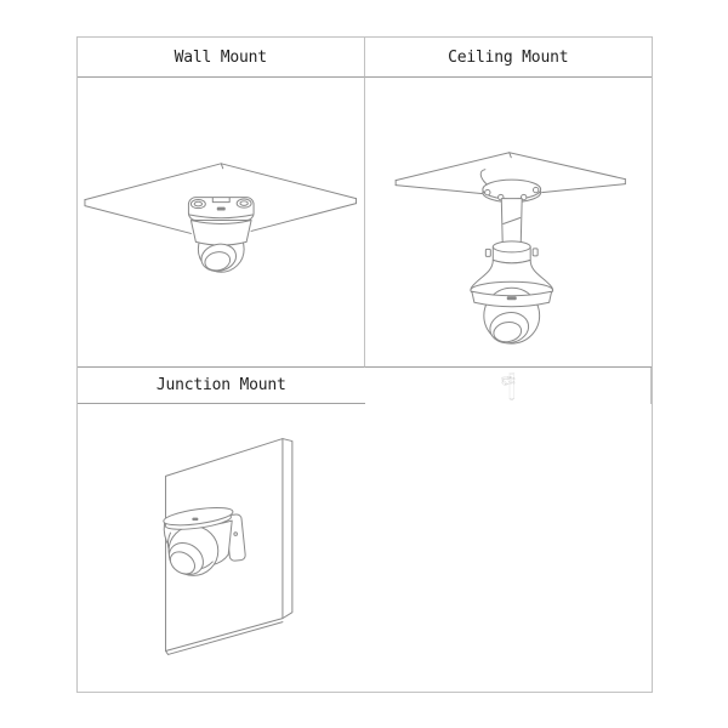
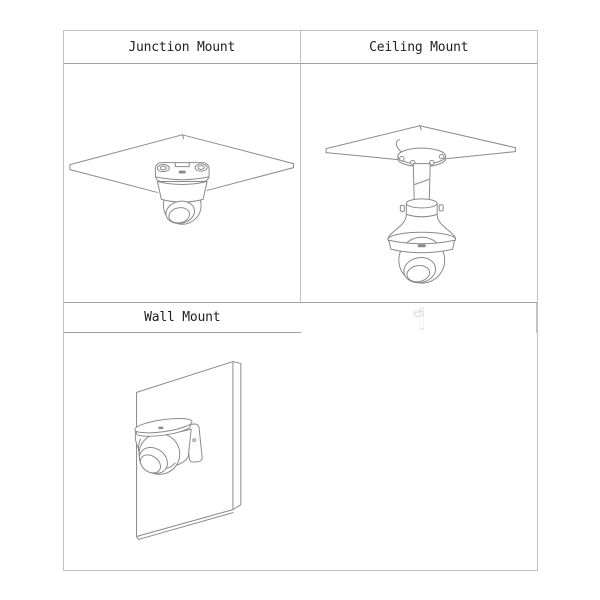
- Wall Mount
+ Junction Mount
  Ceiling Mount
- Junction Mount
+ Wall Mount
